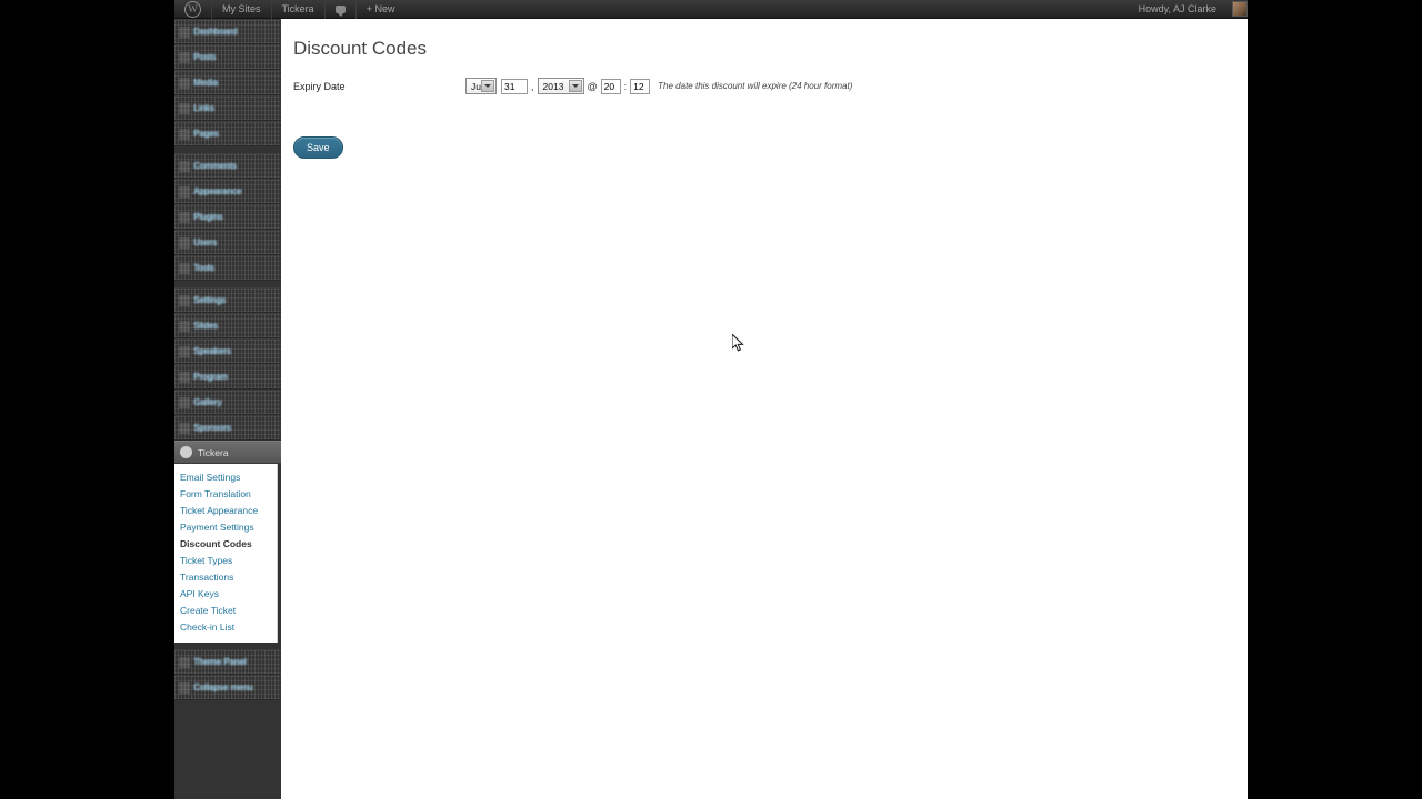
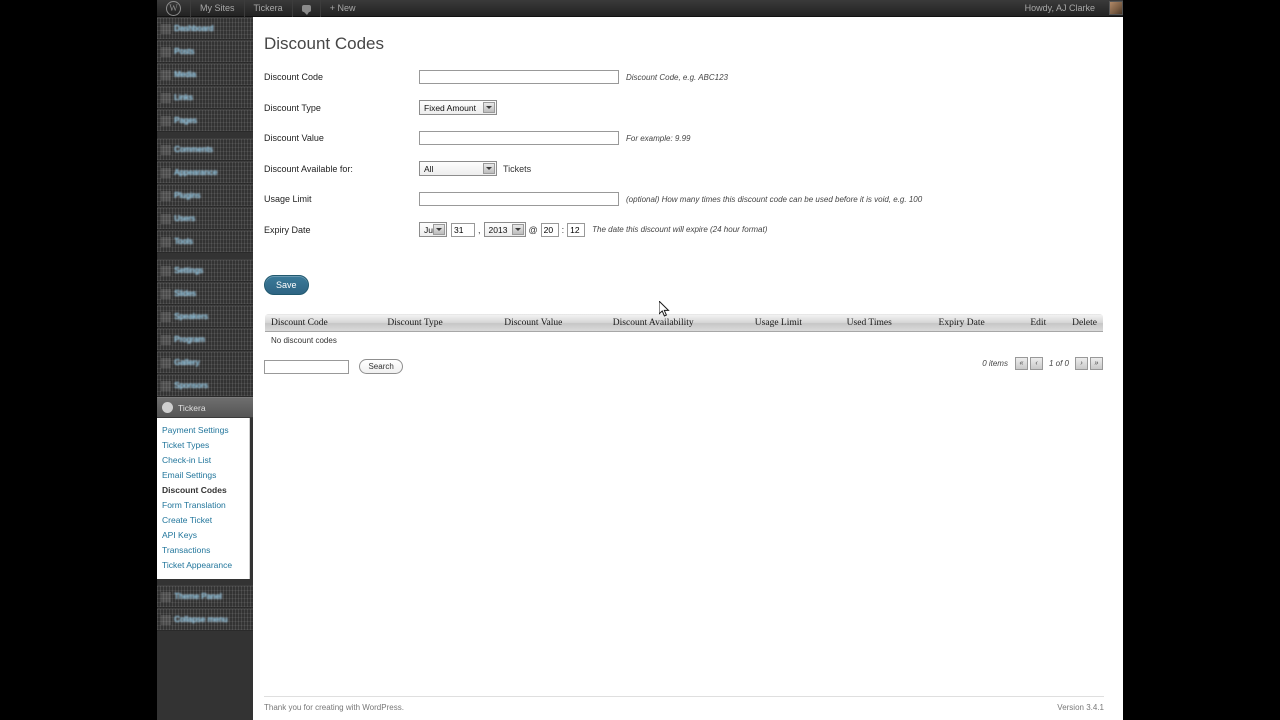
  W
  My Sites
  Tickera
  + New
  Howdy, AJ Clarke
  Tickera
- Email Settings
+ Payment Settings
- Form Translation
+ Ticket Types
- Ticket Appearance
+ Check-in List
- Payment Settings
+ Email Settings
  Discount Codes
- Ticket Types
+ Form Translation
- Transactions
+ Create Ticket
  API Keys
- Create Ticket
+ Transactions
- Check-in List
+ Ticket Appearance
  Discount Codes
+ Discount Code
+ Discount Code, e.g. ABC123
+ Discount Type
+ Fixed Amount
+ Discount Value
+ For example: 9.99
+ Discount Available for:
+ All
+ Tickets
+ Usage Limit
+ (optional) How many times this discount code can be used before it is void, e.g. 100
  Expiry Date
  31
  ,
  2013
  @
  20
  :
  12
  The date this discount will expire (24 hour format)
  Save
+ Discount Code	Discount Type	Discount Value	Discount Availability	Usage Limit	Used Times	Expiry Date	Edit	Delete
+ No discount codes
+ Search
+ 0 items
+ 1 of 0
+ Thank you for creating with WordPress.
+ Version 3.4.1
